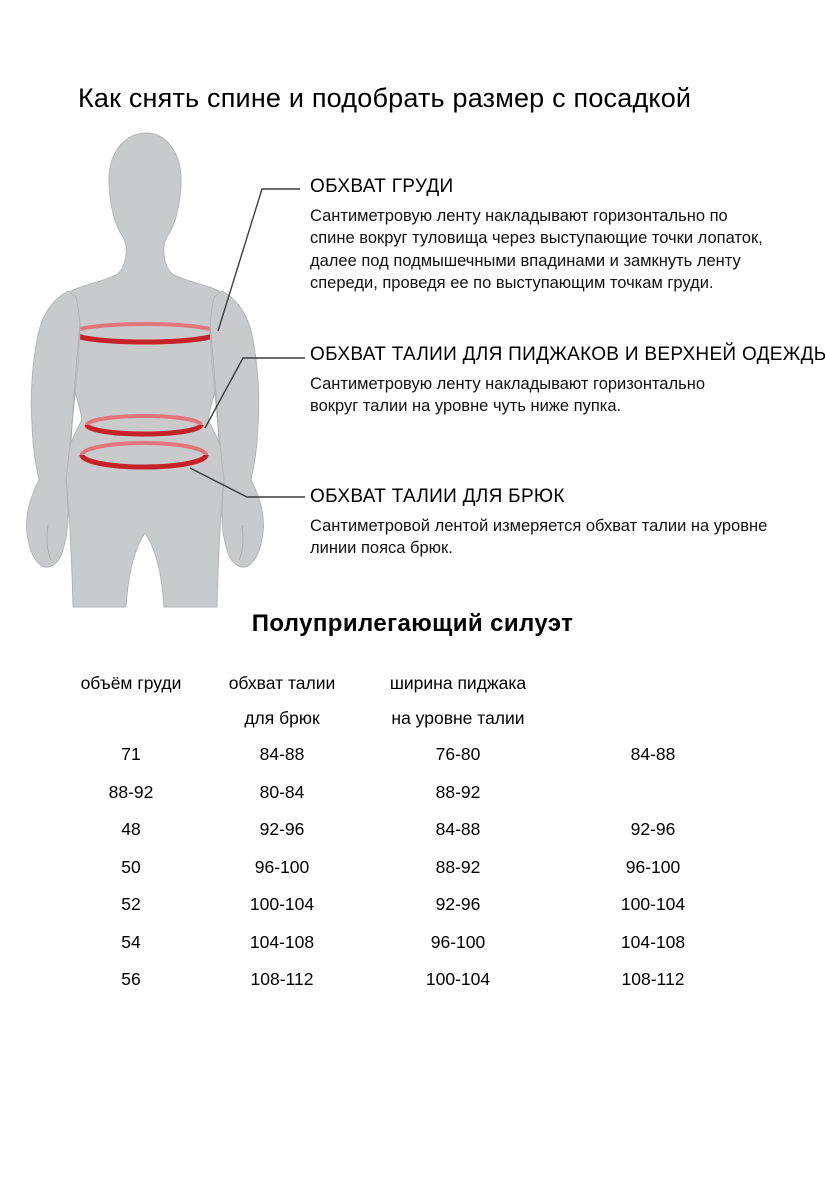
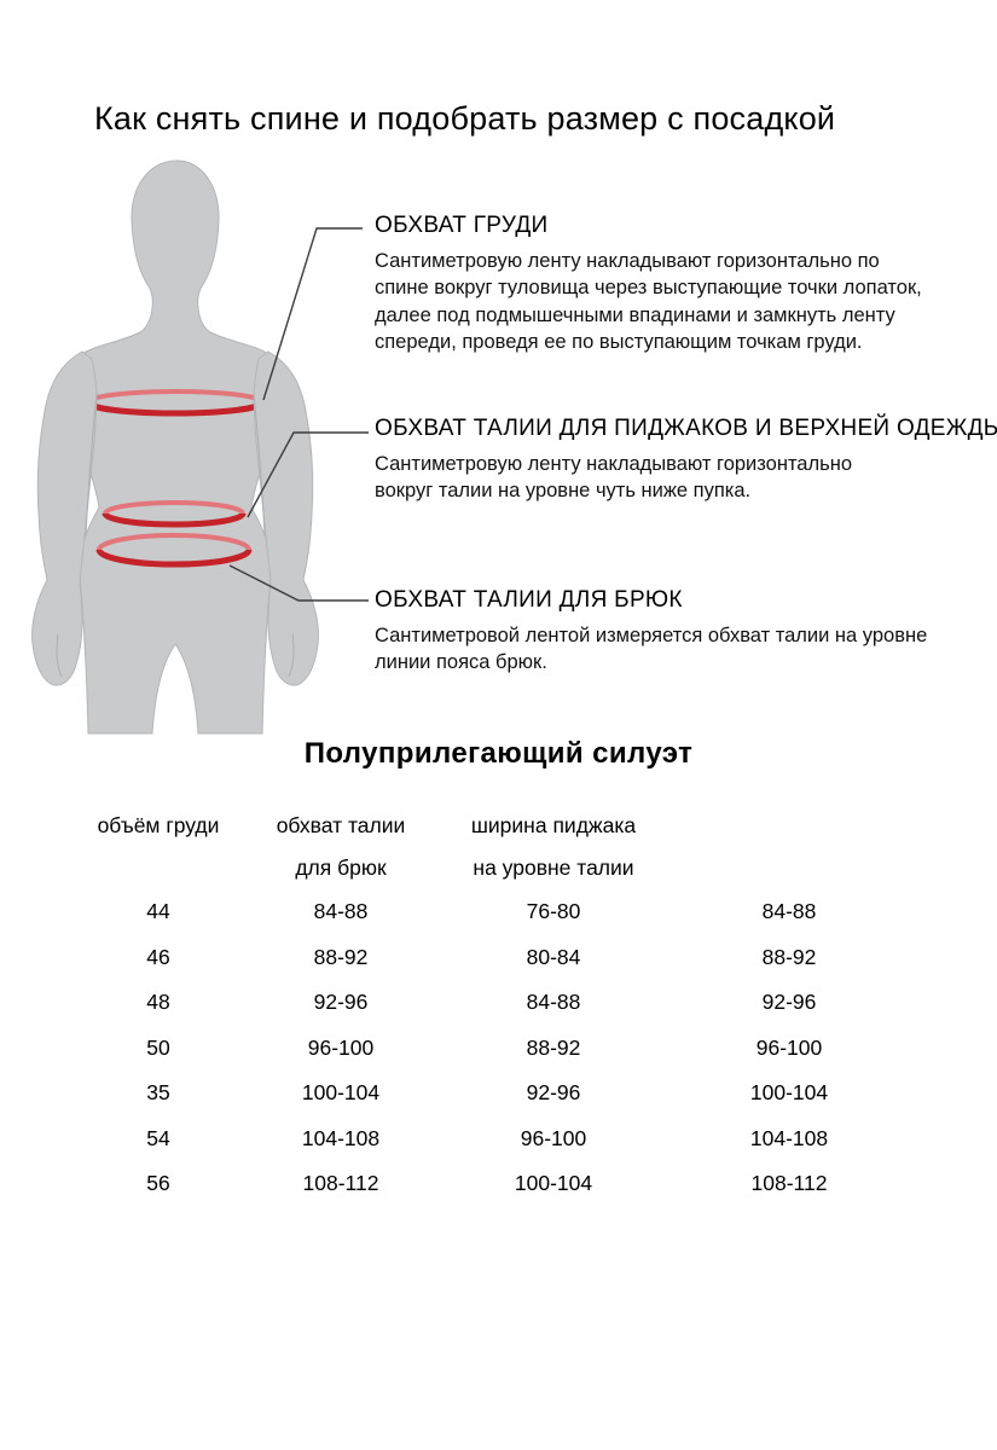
  Как снять спине и подобрать размер с посадкой
  ОБХВАТ ГРУДИ
  Сантиметровую ленту накладывают горизонтально по
  спине вокруг туловища через выступающие точки лопаток,
  далее под подмышечными впадинами и замкнуть ленту
  спереди, проведя ее по выступающим точкам груди.
  ОБХВАТ ТАЛИИ ДЛЯ ПИДЖАКОВ И ВЕРХНЕЙ ОДЕЖДЫ
  Сантиметровую ленту накладывают горизонтально
  вокруг талии на уровне чуть ниже пупка.
  ОБХВАТ ТАЛИИ ДЛЯ БРЮК
  Сантиметровой лентой измеряется обхват талии на уровне
  линии пояса брюк.
  Полуприлегающий силуэт
  объём груди
  обхват талии
  для брюк
  ширина пиджака
  на уровне талии
- 71
+ 44
  84-88
  76-80
  84-88
+ 46
  88-92
  80-84
  88-92
  48
  92-96
  84-88
  92-96
  50
  96-100
  88-92
  96-100
- 52
+ 35
  100-104
  92-96
  100-104
  54
  104-108
  96-100
  104-108
  56
  108-112
  100-104
  108-112
